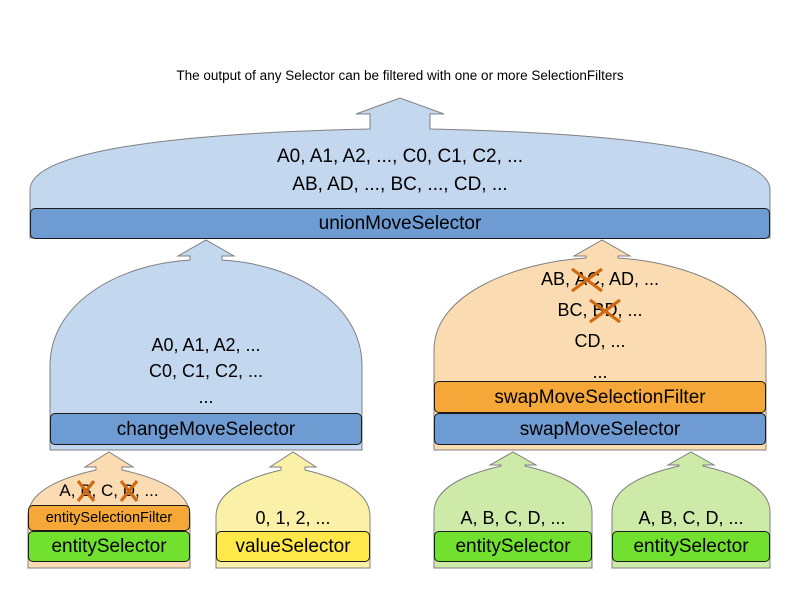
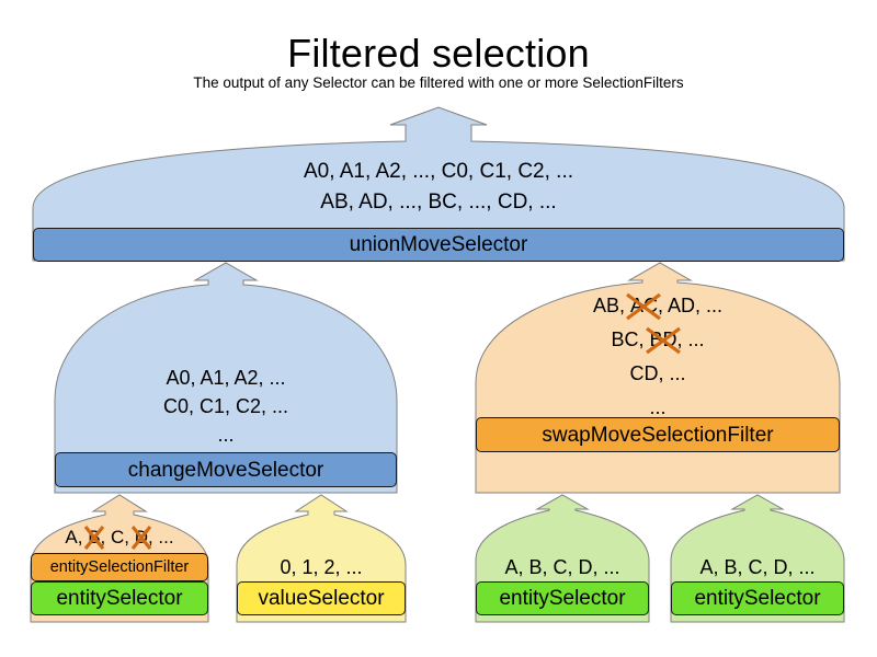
+ Filtered selection
  The output of any Selector can be filtered with one or more SelectionFilters
  A0, A1, A2, ..., C0, C1, C2, ...
  AB, AD, ..., BC, ..., CD, ...
  unionMoveSelector
  A0, A1, A2, ...
  C0, C1, C2, ...
  ...
  changeMoveSelector
  AB, AC, AD, ...
  BC, BD, ...
  CD, ...
  ...
  swapMoveSelectionFilter
- swapMoveSelector
  A, , C, , ...
  entitySelectionFilter
  entitySelector
  0, 1, 2, ...
  valueSelector
  A, B, C, D, ...
  entitySelector
  A, B, C, D, ...
  entitySelector
